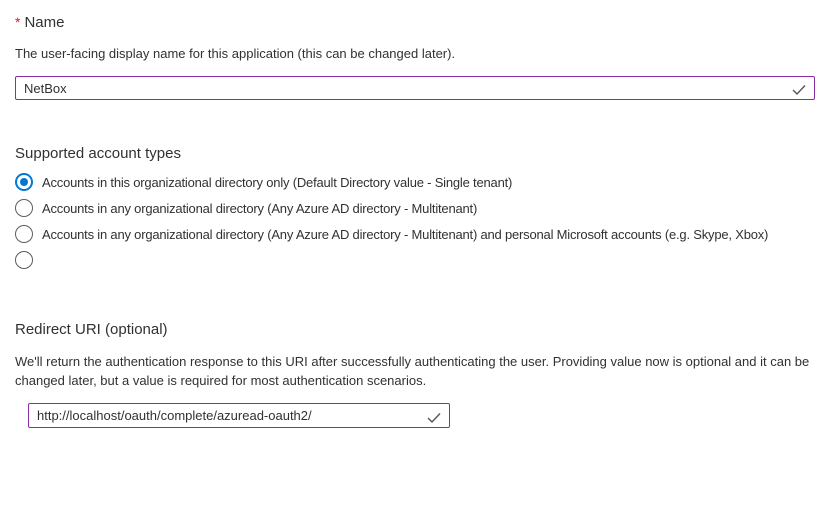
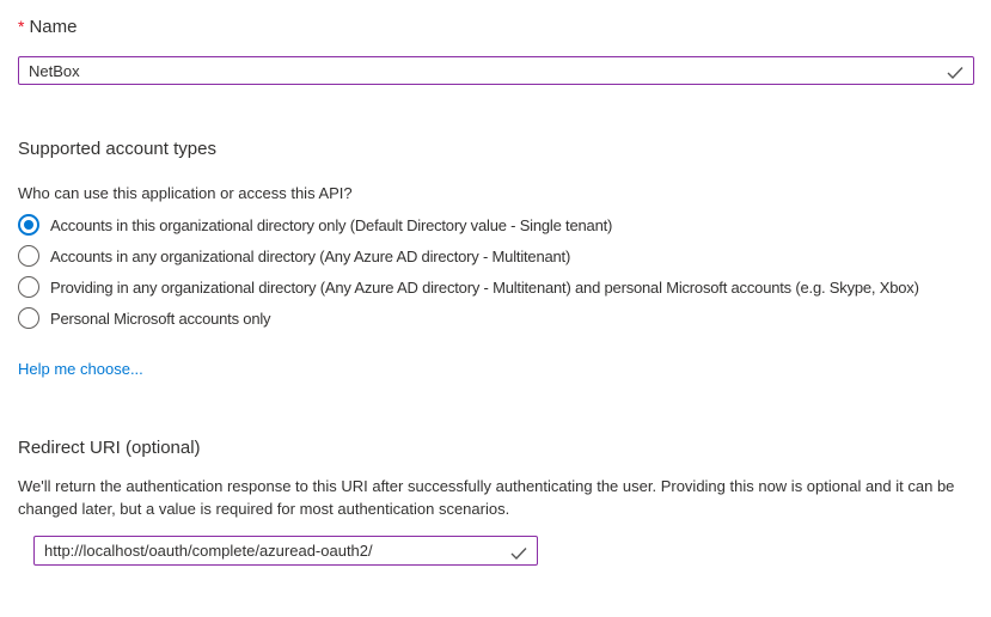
  * Name
- The user-facing display name for this application (this can be changed later).
  NetBox
  Supported account types
+ Who can use this application or access this API?
  Accounts in this organizational directory only (Default Directory value - Single tenant)
  Accounts in any organizational directory (Any Azure AD directory - Multitenant)
- Accounts in any organizational directory (Any Azure AD directory - Multitenant) and personal Microsoft accounts (e.g. Skype, Xbox)
+ Providing in any organizational directory (Any Azure AD directory - Multitenant) and personal Microsoft accounts (e.g. Skype, Xbox)
+ Personal Microsoft accounts only
+ Help me choose...
  Redirect URI (optional)
- We'll return the authentication response to this URI after successfully authenticating the user. Providing value now is optional and it can be changed later, but a value is required for most authentication scenarios.
+ We'll return the authentication response to this URI after successfully authenticating the user. Providing this now is optional and it can be changed later, but a value is required for most authentication scenarios.
  http://localhost/oauth/complete/azuread-oauth2/
